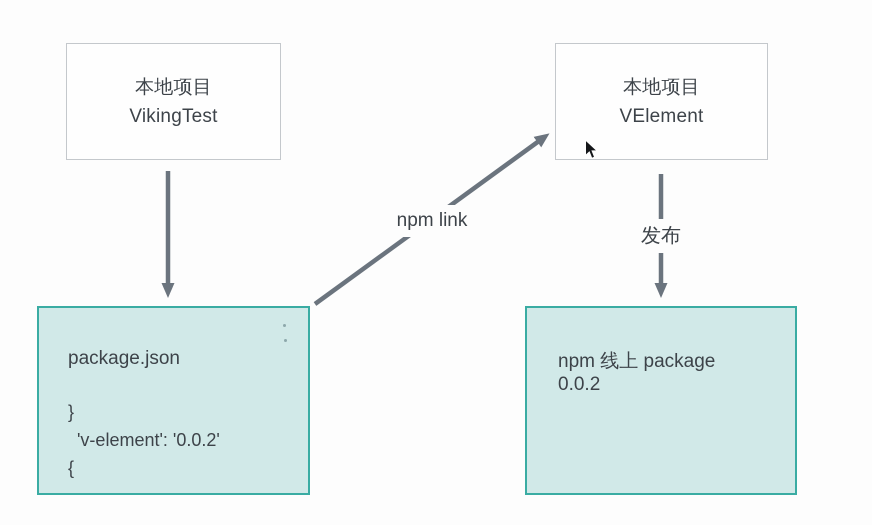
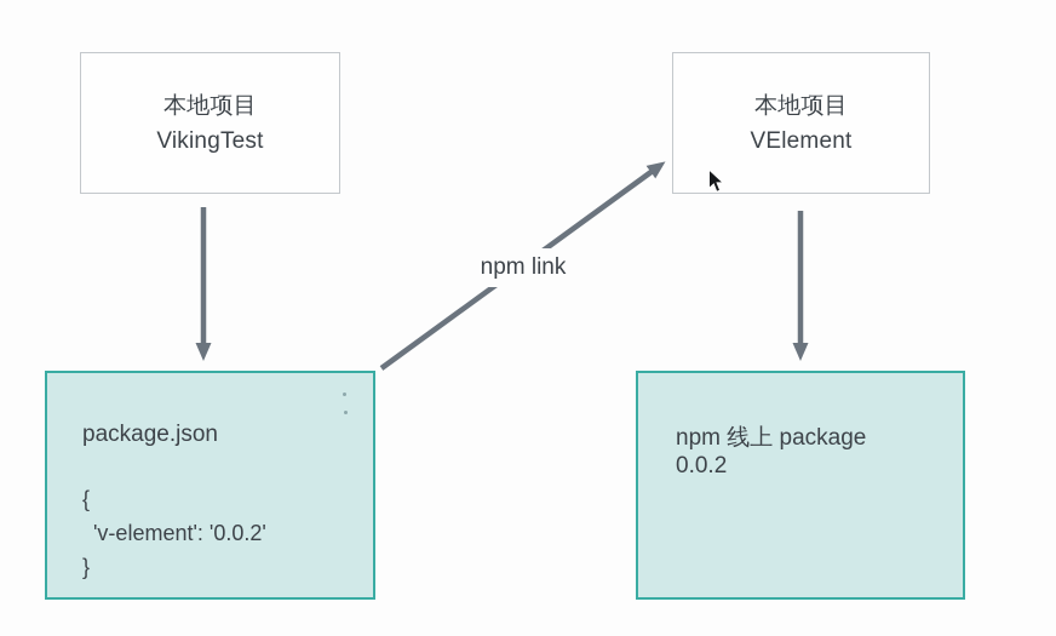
  本地项目
  VikingTest
  本地项目
  VElement
  package.json
- }
+ {
  'v-element': '0.0.2'
- {
+ }
  npm 线上 package
  0.0.2
  npm link
- 发布
